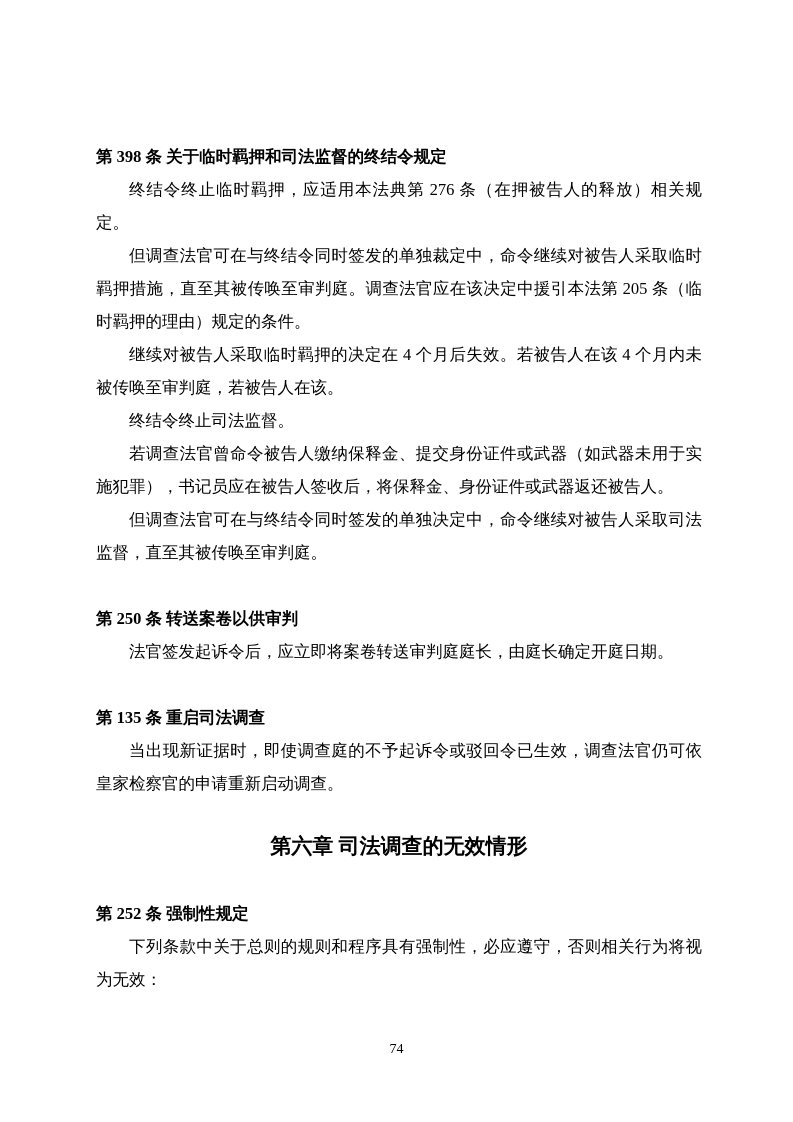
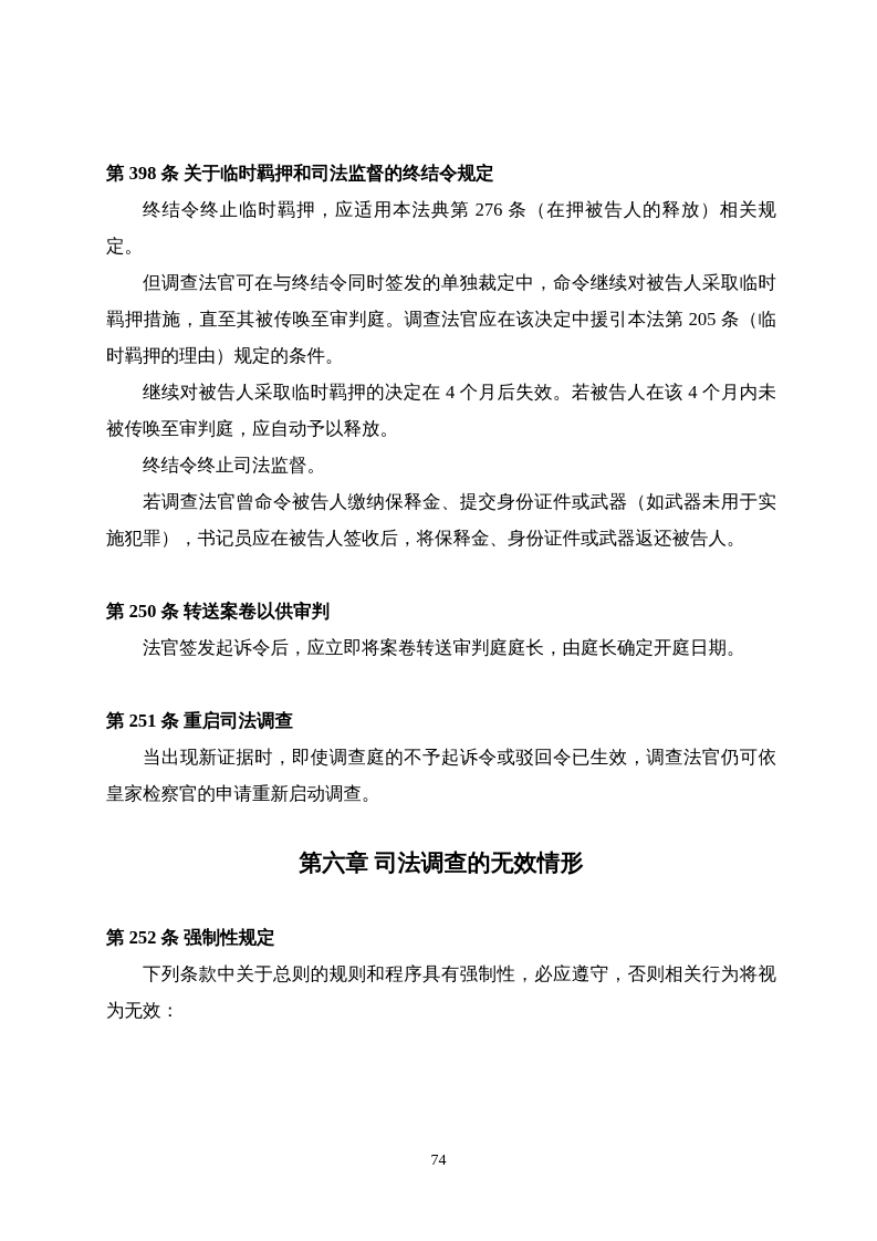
  第 398 条 关于临时羁押和司法监督的终结令规定
  终结令终止临时羁押，应适用本法典第 276 条（在押被告人的释放）相关规定。
  但调查法官可在与终结令同时签发的单独裁定中，命令继续对被告人采取临时羁押措施，直至其被传唤至审判庭。调查法官应在该决定中援引本法第 205 条（临时羁押的理由）规定的条件。
- 继续对被告人采取临时羁押的决定在 4 个月后失效。若被告人在该 4 个月内未被传唤至审判庭，若被告人在该。
+ 继续对被告人采取临时羁押的决定在 4 个月后失效。若被告人在该 4 个月内未被传唤至审判庭，应自动予以释放。
  终结令终止司法监督。
  若调查法官曾命令被告人缴纳保释金、提交身份证件或武器（如武器未用于实施犯罪），书记员应在被告人签收后，将保释金、身份证件或武器返还被告人。
- 但调查法官可在与终结令同时签发的单独决定中，命令继续对被告人采取司法监督，直至其被传唤至审判庭。
  第 250 条 转送案卷以供审判
  法官签发起诉令后，应立即将案卷转送审判庭庭长，由庭长确定开庭日期。
- 第 135 条 重启司法调查
+ 第 251 条 重启司法调查
  当出现新证据时，即使调查庭的不予起诉令或驳回令已生效，调查法官仍可依皇家检察官的申请重新启动调查。
  第六章 司法调查的无效情形
  第 252 条 强制性规定
  下列条款中关于总则的规则和程序具有强制性，必应遵守，否则相关行为将视为无效：
  74
